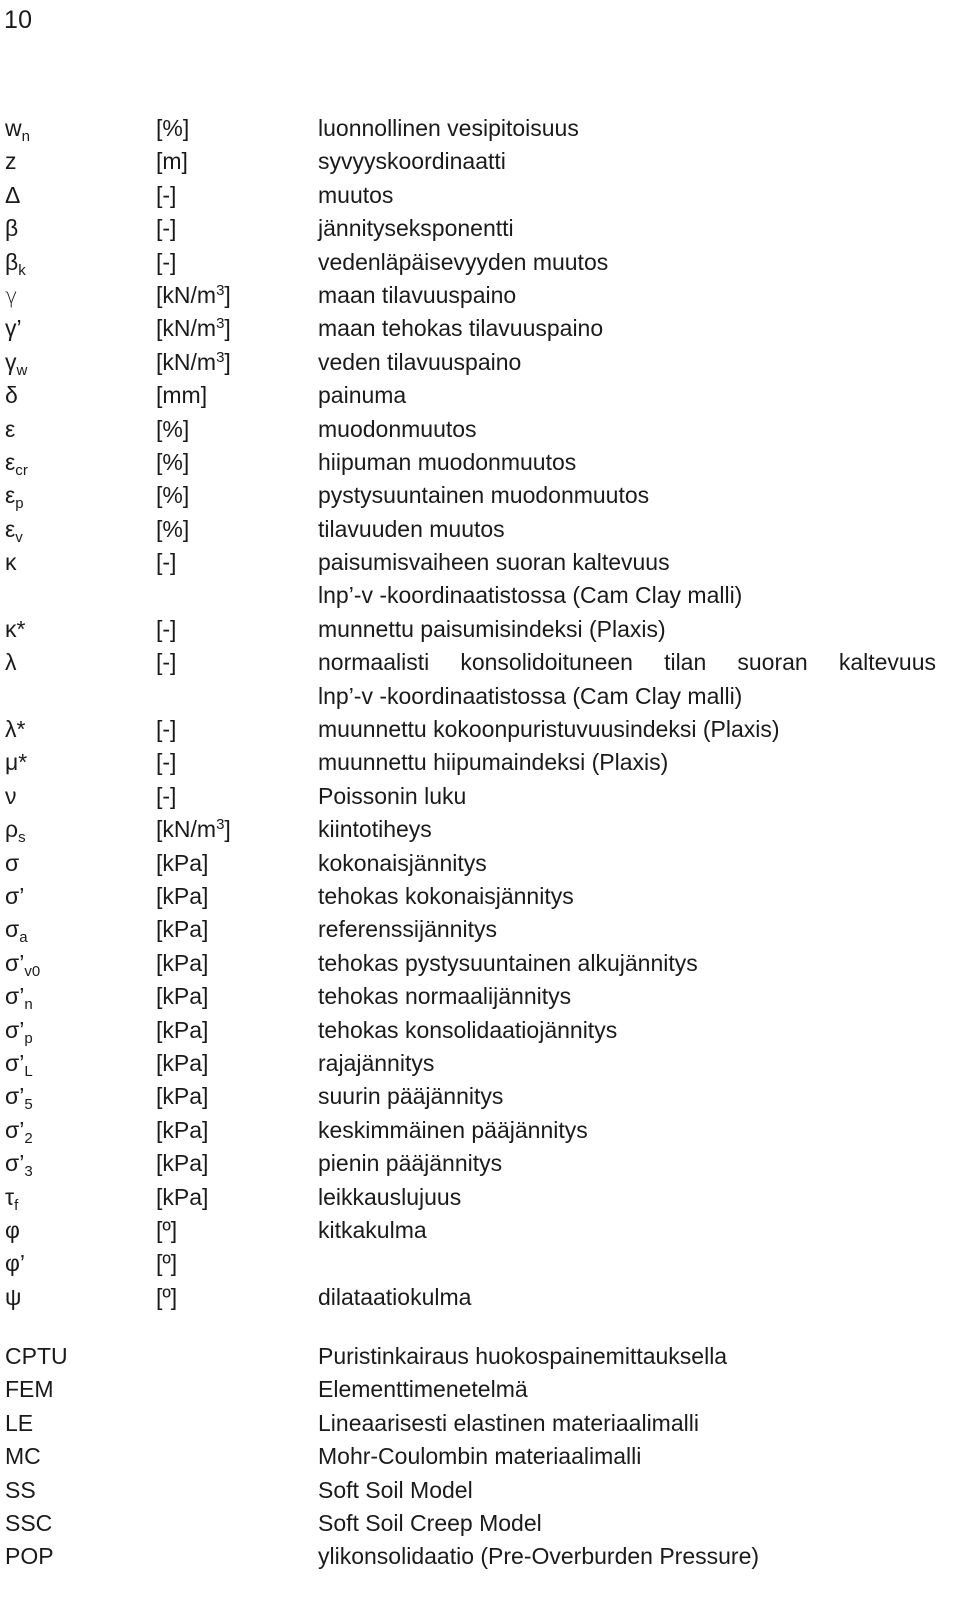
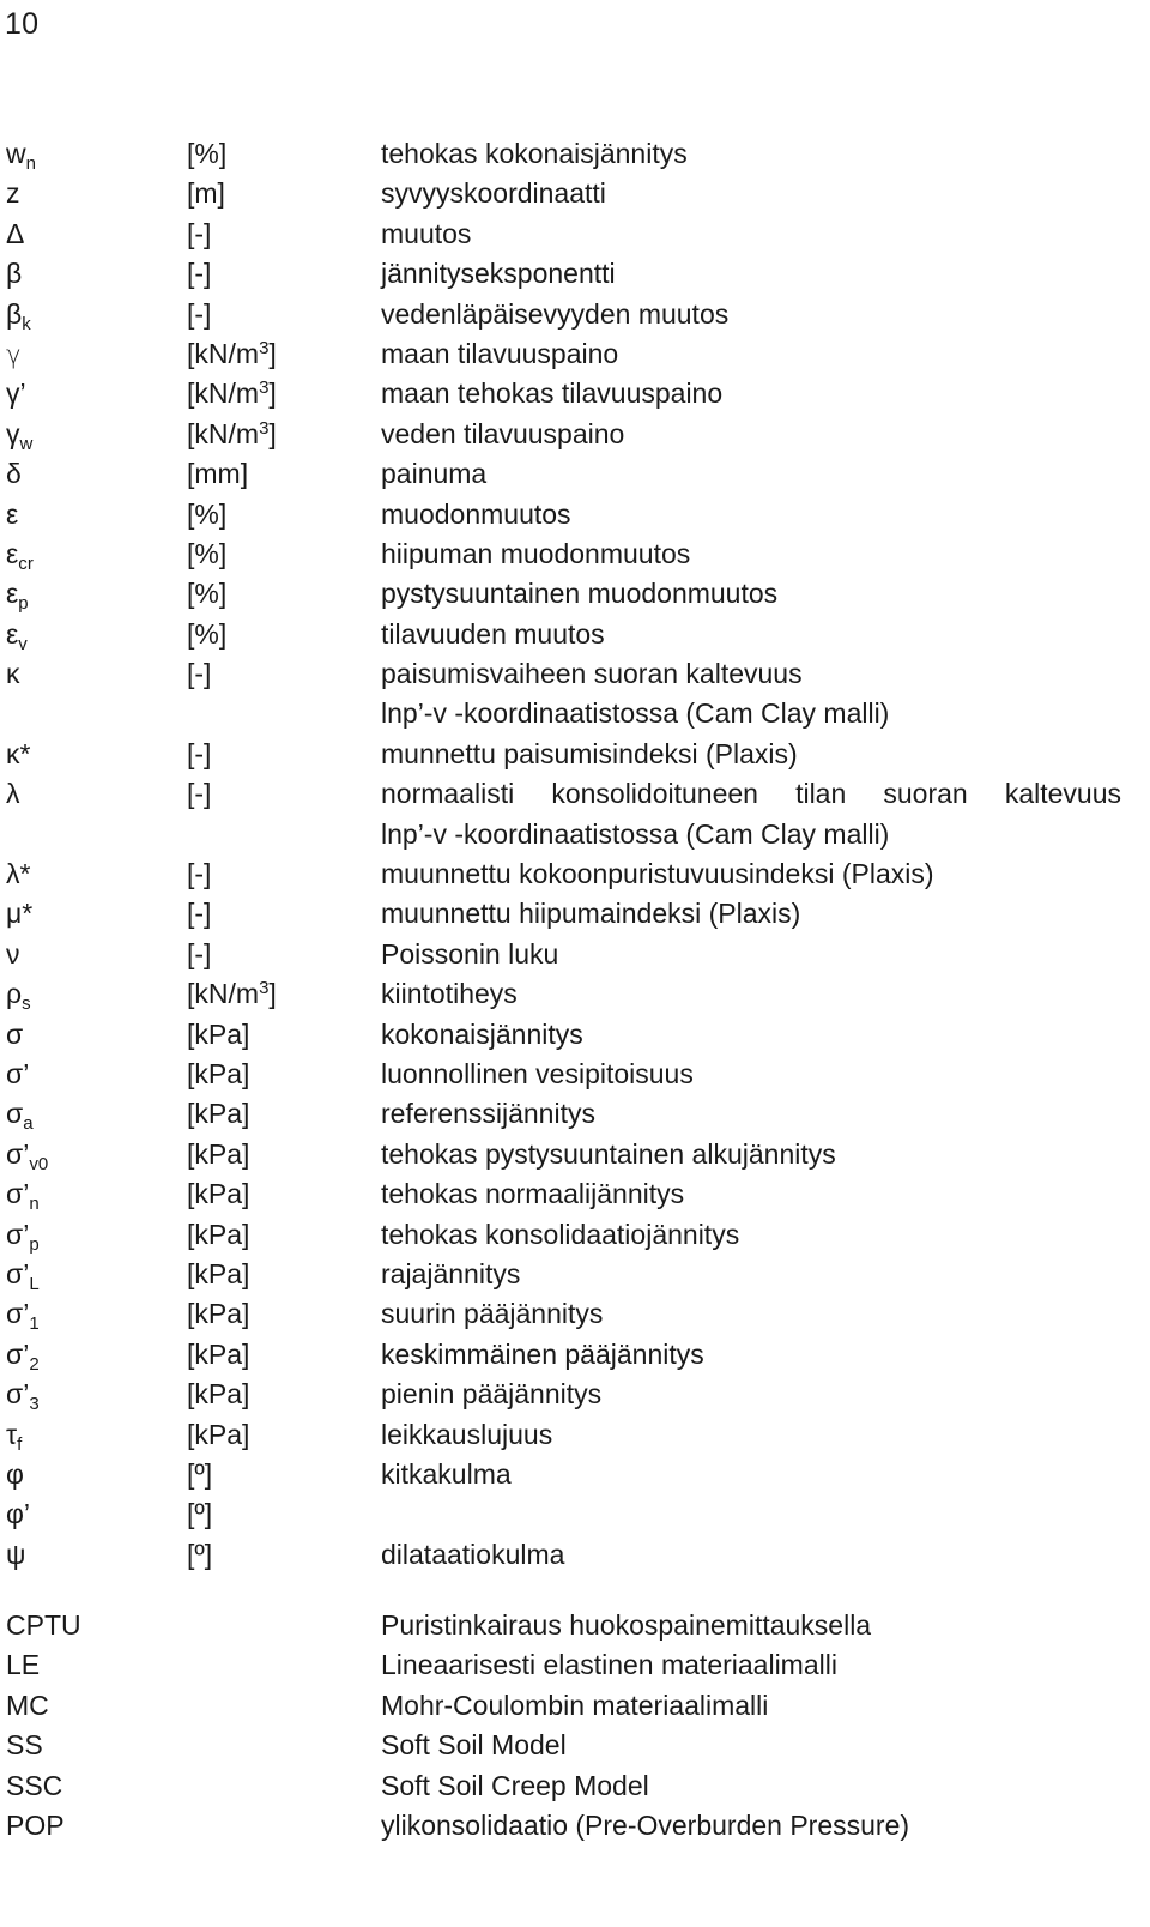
  10
  wn
  [%]
- luonnollinen vesipitoisuus
+ tehokas kokonaisjännitys
  z
  [m]
  syvyyskoordinaatti
  Δ
  [-]
  muutos
  β
  [-]
  jännityseksponentti
  βk
  [-]
  vedenläpäisevyyden muutos
  γ
  [kN/m3]
  maan tilavuuspaino
  γ’
  [kN/m3]
  maan tehokas tilavuuspaino
  γw
  [kN/m3]
  veden tilavuuspaino
  δ
  [mm]
  painuma
  ε
  [%]
  muodonmuutos
  εcr
  [%]
  hiipuman muodonmuutos
  εp
  [%]
  pystysuuntainen muodonmuutos
  εv
  [%]
  tilavuuden muutos
  κ
  [-]
  paisumisvaiheen suoran kaltevuus
  lnp’-v -koordinaatistossa (Cam Clay malli)
  κ*
  [-]
  munnettu paisumisindeksi (Plaxis)
  λ
  [-]
  normaalisti konsolidoituneen tilan suoran kaltevuus
  lnp’-v -koordinaatistossa (Cam Clay malli)
  λ*
  [-]
  muunnettu kokoonpuristuvuusindeksi (Plaxis)
  μ*
  [-]
  muunnettu hiipumaindeksi (Plaxis)
  ν
  [-]
  Poissonin luku
  ρs
  [kN/m3]
  kiintotiheys
  σ
  [kPa]
  kokonaisjännitys
  σ’
  [kPa]
- tehokas kokonaisjännitys
+ luonnollinen vesipitoisuus
  σa
  [kPa]
  referenssijännitys
  σ’v0
  [kPa]
  tehokas pystysuuntainen alkujännitys
  σ’n
  [kPa]
  tehokas normaalijännitys
  σ’p
  [kPa]
  tehokas konsolidaatiojännitys
  σ’L
  [kPa]
  rajajännitys
- σ’5
+ σ’1
  [kPa]
  suurin pääjännitys
  σ’2
  [kPa]
  keskimmäinen pääjännitys
  σ’3
  [kPa]
  pienin pääjännitys
  τf
  [kPa]
  leikkauslujuus
  φ
  [º]
  kitkakulma
  φ’
  [º]
  ψ
  [º]
  dilataatiokulma
  CPTU
  Puristinkairaus huokospainemittauksella
- FEM
- Elementtimenetelmä
  LE
  Lineaarisesti elastinen materiaalimalli
  MC
  Mohr-Coulombin materiaalimalli
  SS
  Soft Soil Model
  SSC
  Soft Soil Creep Model
  POP
  ylikonsolidaatio (Pre-Overburden Pressure)
